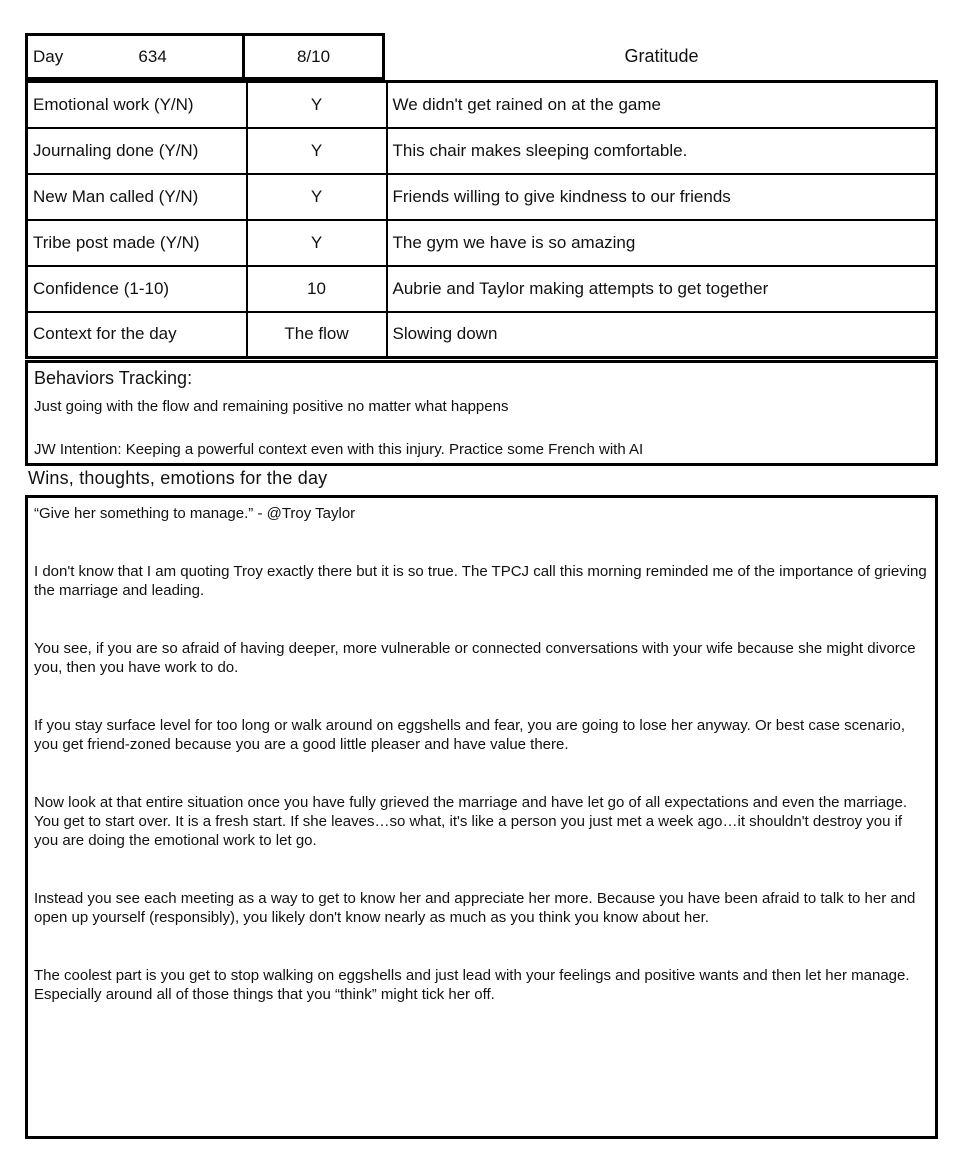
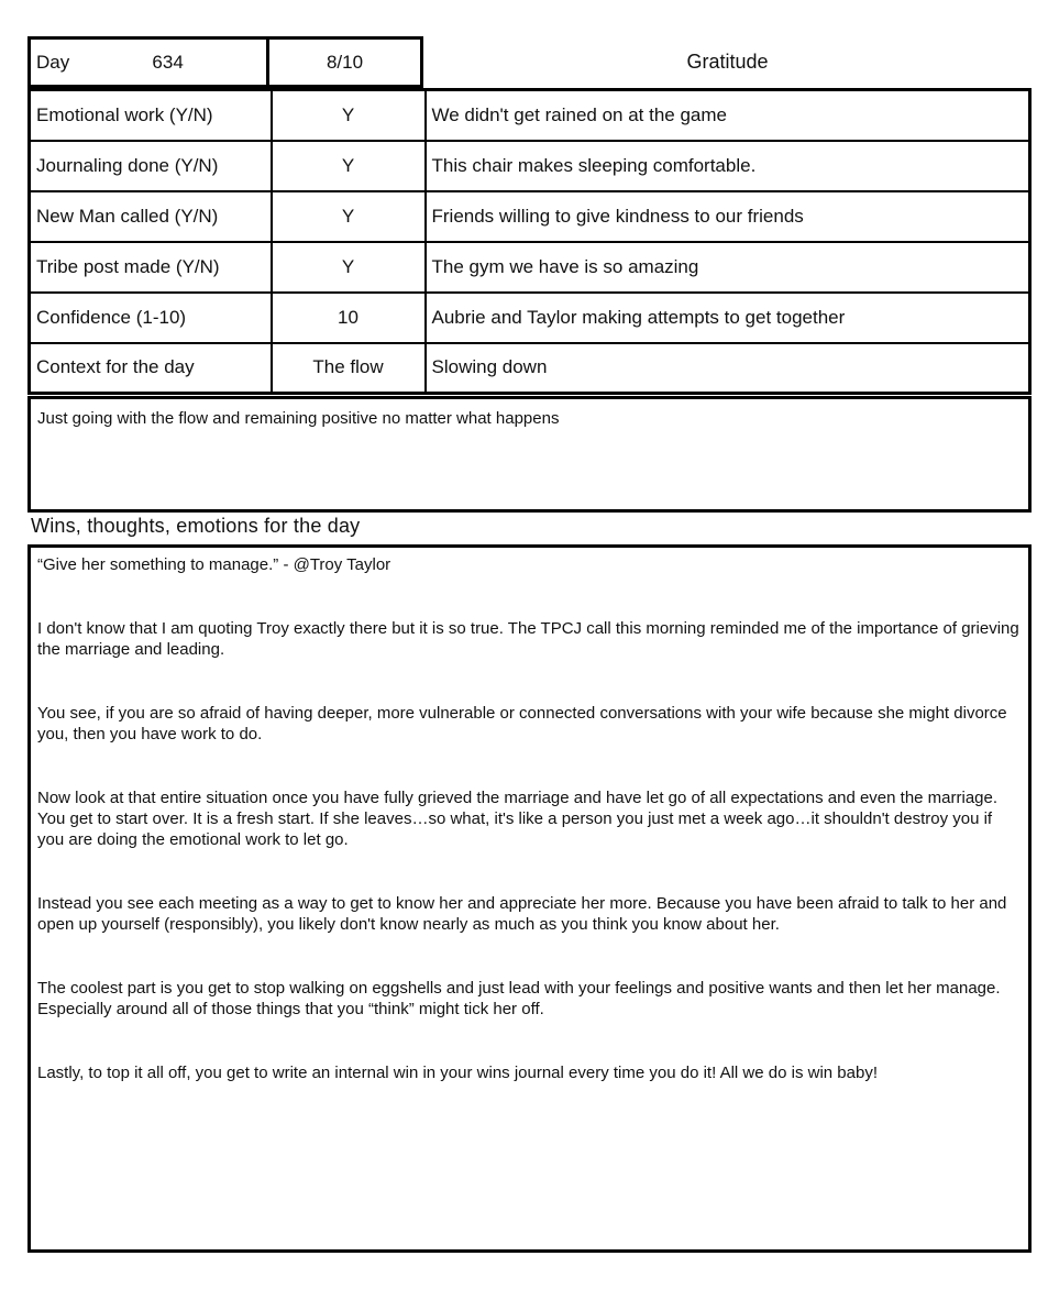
  Day
  634
  8/10
  Gratitude
  Emotional work (Y/N)	Y	We didn't get rained on at the game
  Journaling done (Y/N)	Y	This chair makes sleeping comfortable.
  New Man called (Y/N)	Y	Friends willing to give kindness to our friends
  Tribe post made (Y/N)	Y	The gym we have is so amazing
  Confidence (1-10)	10	Aubrie and Taylor making attempts to get together
  Context for the day	The flow	Slowing down
- Behaviors Tracking:
  Just going with the flow and remaining positive no matter what happens
- JW Intention: Keeping a powerful context even with this injury. Practice some French with AI
  Wins, thoughts, emotions for the day
  “Give her something to manage.” - @Troy Taylor
  I don't know that I am quoting Troy exactly there but it is so true. The TPCJ call this morning reminded me of the importance of grieving the marriage and leading.
  You see, if you are so afraid of having deeper, more vulnerable or connected conversations with your wife because she might divorce you, then you have work to do.
- If you stay surface level for too long or walk around on eggshells and fear, you are going to lose her anyway. Or best case scenario, you get friend-zoned because you are a good little pleaser and have value there.
  Now look at that entire situation once you have fully grieved the marriage and have let go of all expectations and even the marriage. You get to start over. It is a fresh start. If she leaves…so what, it's like a person you just met a week ago…it shouldn't destroy you if you are doing the emotional work to let go.
  Instead you see each meeting as a way to get to know her and appreciate her more. Because you have been afraid to talk to her and open up yourself (responsibly), you likely don't know nearly as much as you think you know about her.
  The coolest part is you get to stop walking on eggshells and just lead with your feelings and positive wants and then let her manage. Especially around all of those things that you “think” might tick her off.
+ Lastly, to top it all off, you get to write an internal win in your wins journal every time you do it! All we do is win baby!
